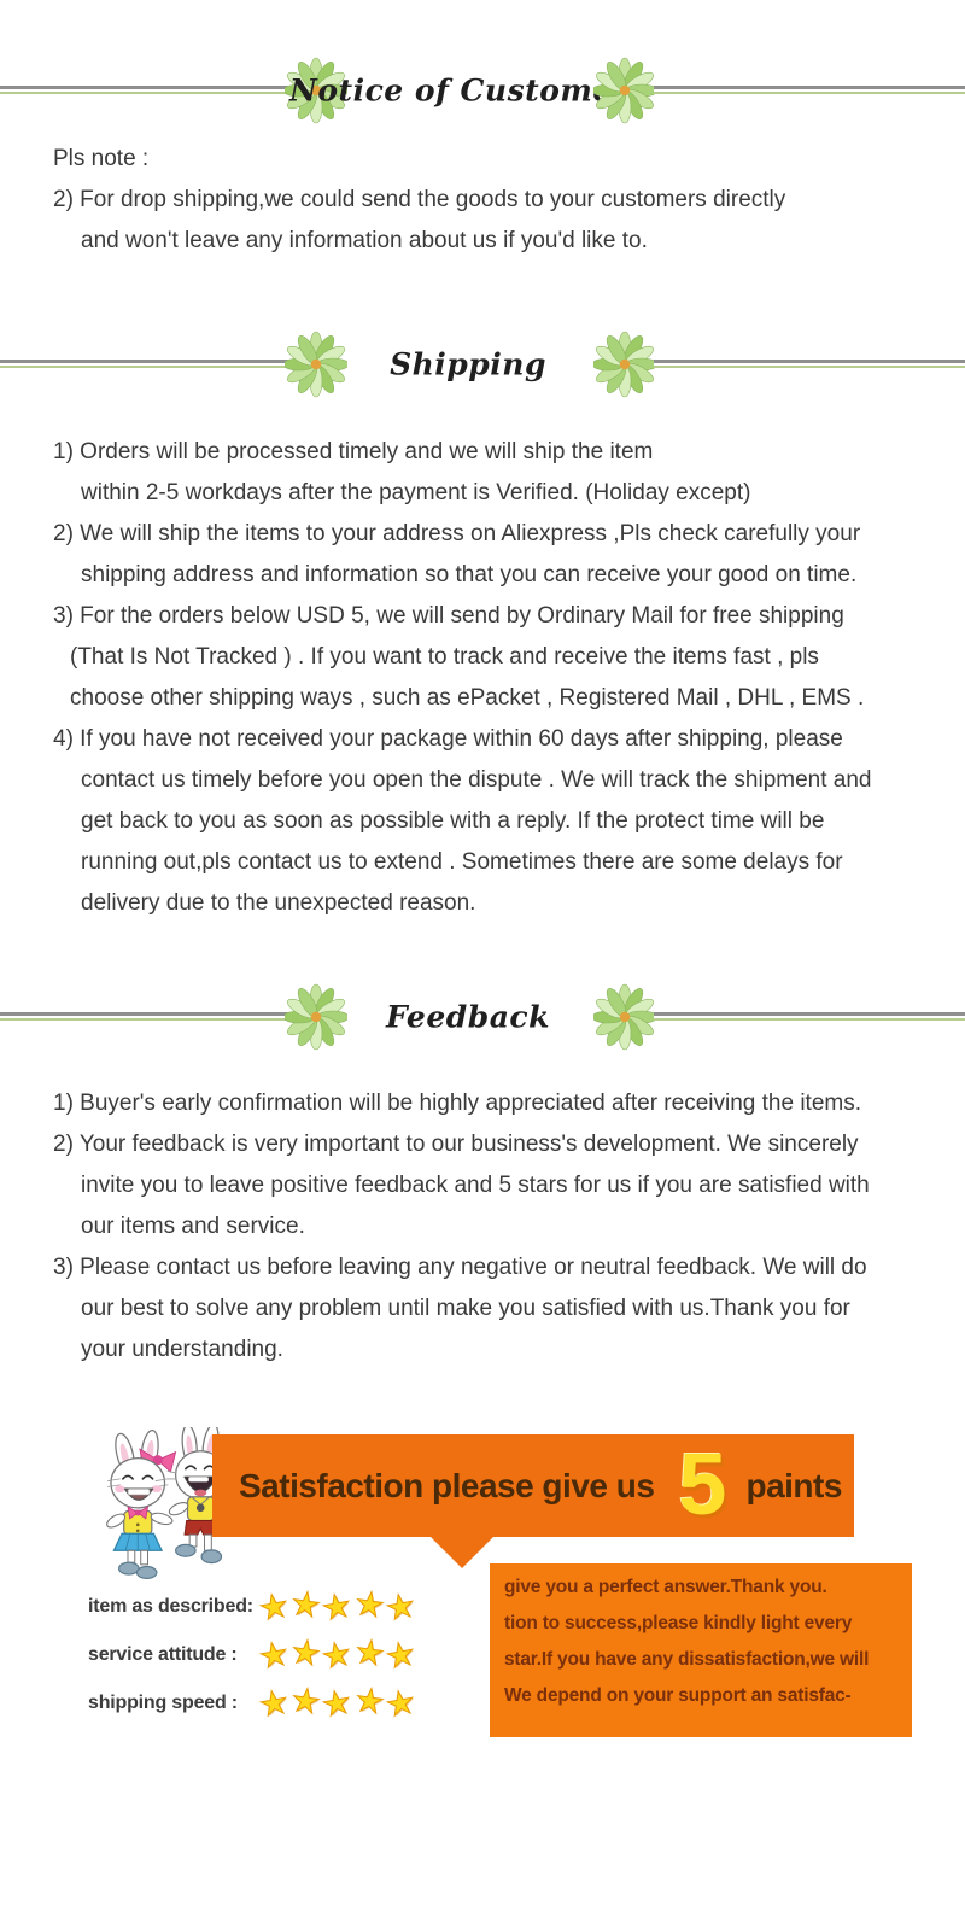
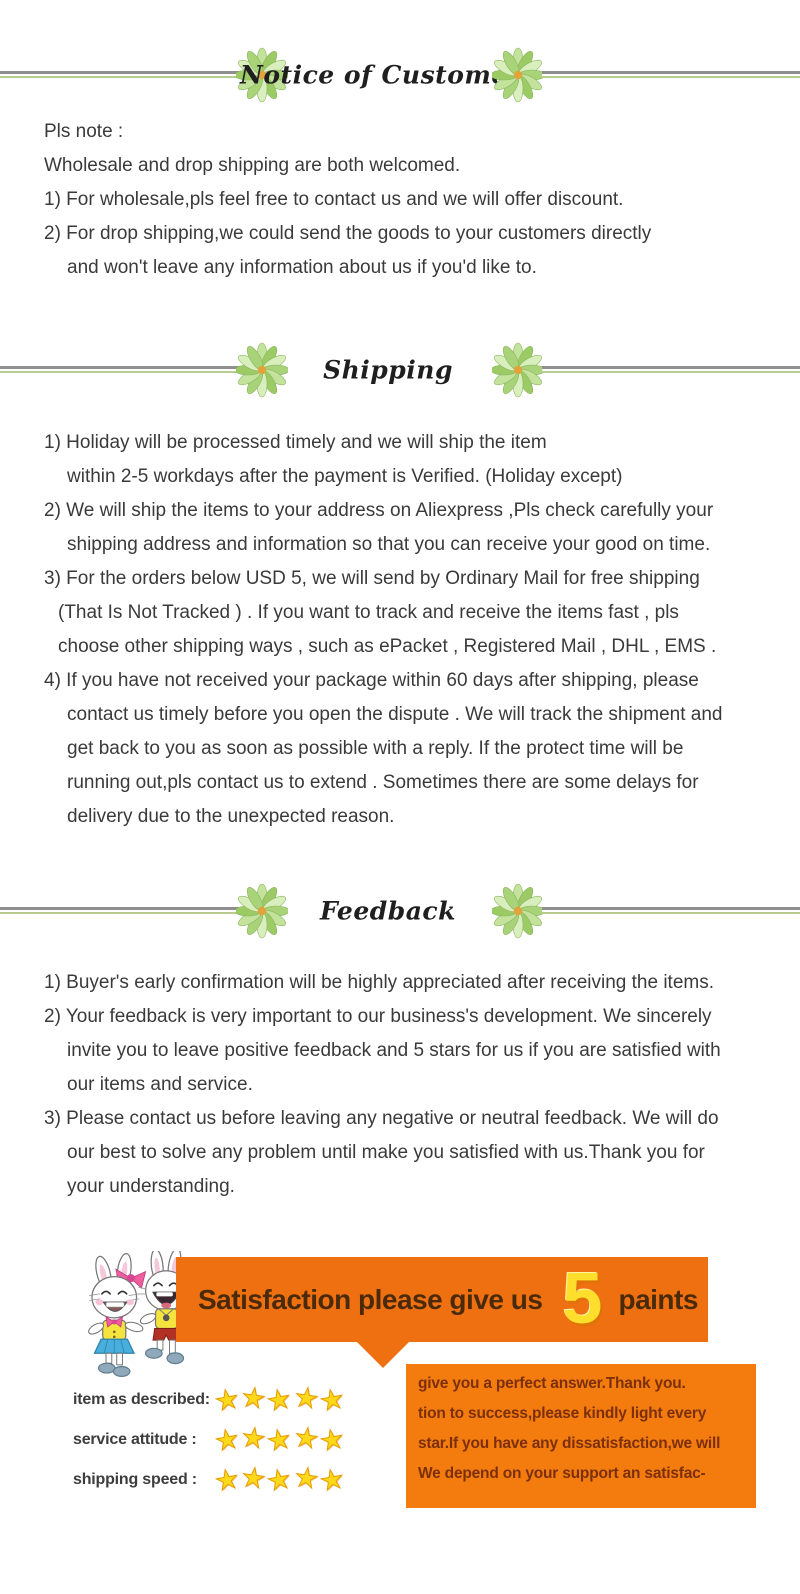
  Notice of Custom
  Pls note :
+ Wholesale and drop shipping are both welcomed.
+ 1) For wholesale,pls feel free to contact us and we will offer discount.
  2) For drop shipping,we could send the goods to your customers directly
  and won't leave any information about us if you'd like to.
  Shipping
- 1) Orders will be processed timely and we will ship the item
+ 1) Holiday will be processed timely and we will ship the item
  within 2-5 workdays after the payment is Verified. (Holiday except)
  2) We will ship the items to your address on Aliexpress ,Pls check carefully your
  shipping address and information so that you can receive your good on time.
  3) For the orders below USD 5, we will send by Ordinary Mail for free shipping
  (That Is Not Tracked ) . If you want to track and receive the items fast , pls
  choose other shipping ways , such as ePacket , Registered Mail , DHL , EMS .
  4) If you have not received your package within 60 days after shipping, please
  contact us timely before you open the dispute . We will track the shipment and
  get back to you as soon as possible with a reply. If the protect time will be
  running out,pls contact us to extend . Sometimes there are some delays for
  delivery due to the unexpected reason.
  Feedback
  1) Buyer's early confirmation will be highly appreciated after receiving the items.
  2) Your feedback is very important to our business's development. We sincerely
  invite you to leave positive feedback and 5 stars for us if you are satisfied with
  our items and service.
  3) Please contact us before leaving any negative or neutral feedback. We will do
  our best to solve any problem until make you satisfied with us.Thank you for
  your understanding.
  Satisfaction please give us
  5
  paints
  item as described:
  service attitude :
  shipping speed :
  give you a perfect answer.Thank you.
  tion to success,please kindly light every
  star.If you have any dissatisfaction,we will
  We depend on your support an satisfac-
